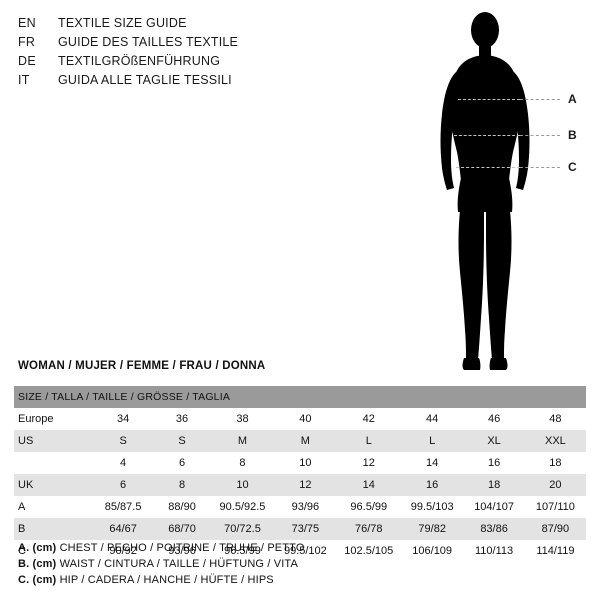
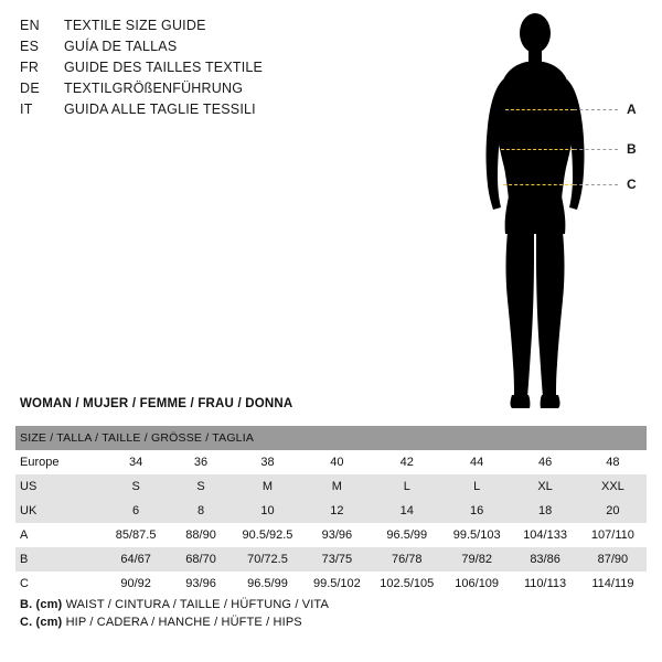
  EN
  TEXTILE SIZE GUIDE
+ ES
+ GUÍA DE TALLAS
  FR
  GUIDE DES TAILLES TEXTILE
  DE
  TEXTILGRÖßENFÜHRUNG
  IT
  GUIDA ALLE TAGLIE TESSILI
  A
  B
  C
  WOMAN / MUJER / FEMME / FRAU / DONNA
  SIZE / TALLA / TAILLE / GRÖSSE / TAGLIA
  Europe	34	36	38	40	42	44	46	48
  US	S	S	M	M	L	L	XL	XXL
- 	4	6	8	10	12	14	16	18
  UK	6	8	10	12	14	16	18	20
- A	85/87.5	88/90	90.5/92.5	93/96	96.5/99	99.5/103	104/107	107/110
+ A	85/87.5	88/90	90.5/92.5	93/96	96.5/99	99.5/103	104/133	107/110
  B	64/67	68/70	70/72.5	73/75	76/78	79/82	83/86	87/90
  C	90/92	93/96	96.5/99	99.5/102	102.5/105	106/109	110/113	114/119
- A. (cm) CHEST / PECHO / POITRINE / TRUHE / PETTO
  B. (cm) WAIST / CINTURA / TAILLE / HÜFTUNG / VITA
  C. (cm) HIP / CADERA / HANCHE / HÜFTE / HIPS
